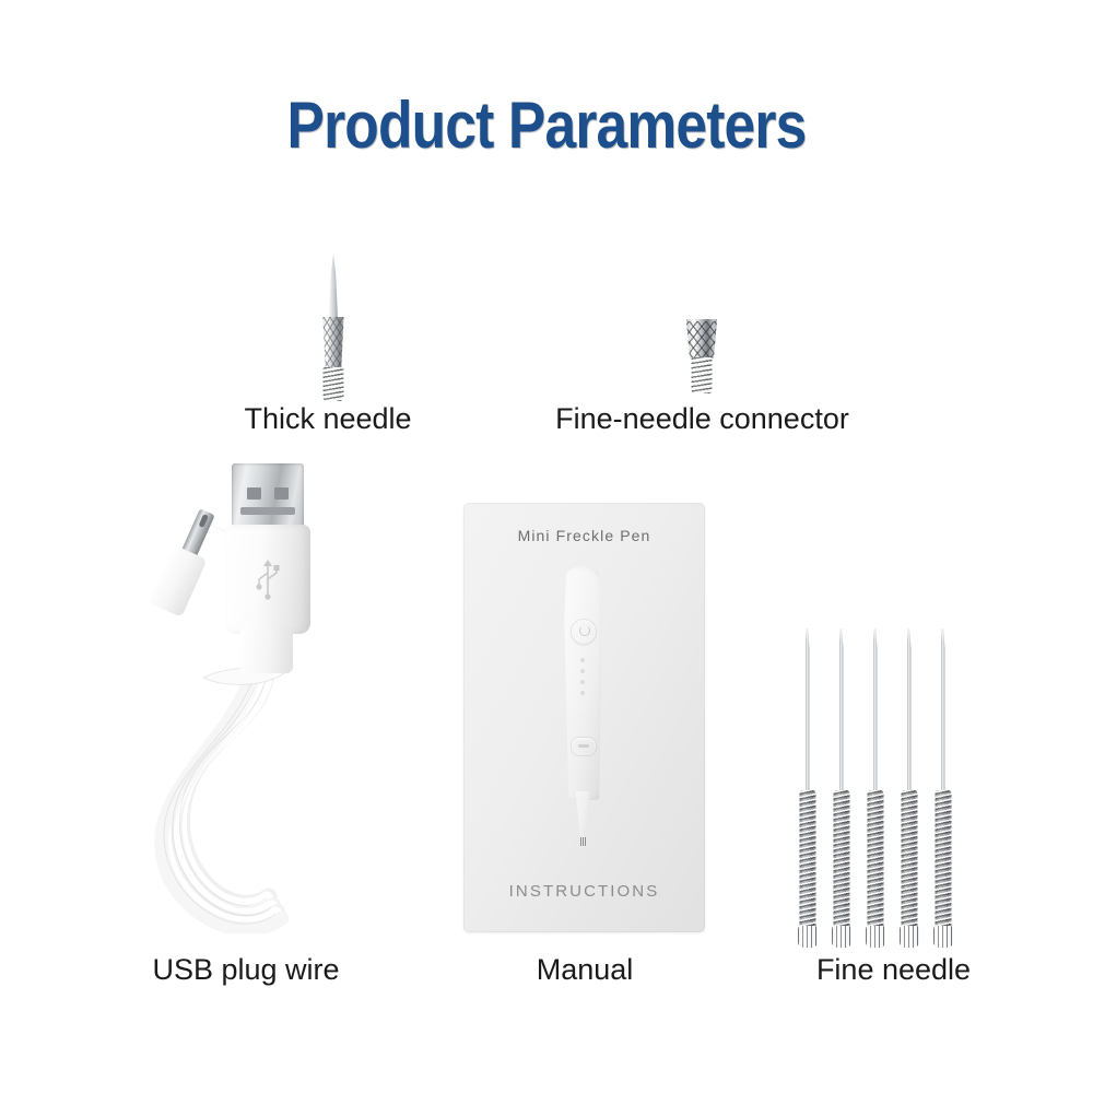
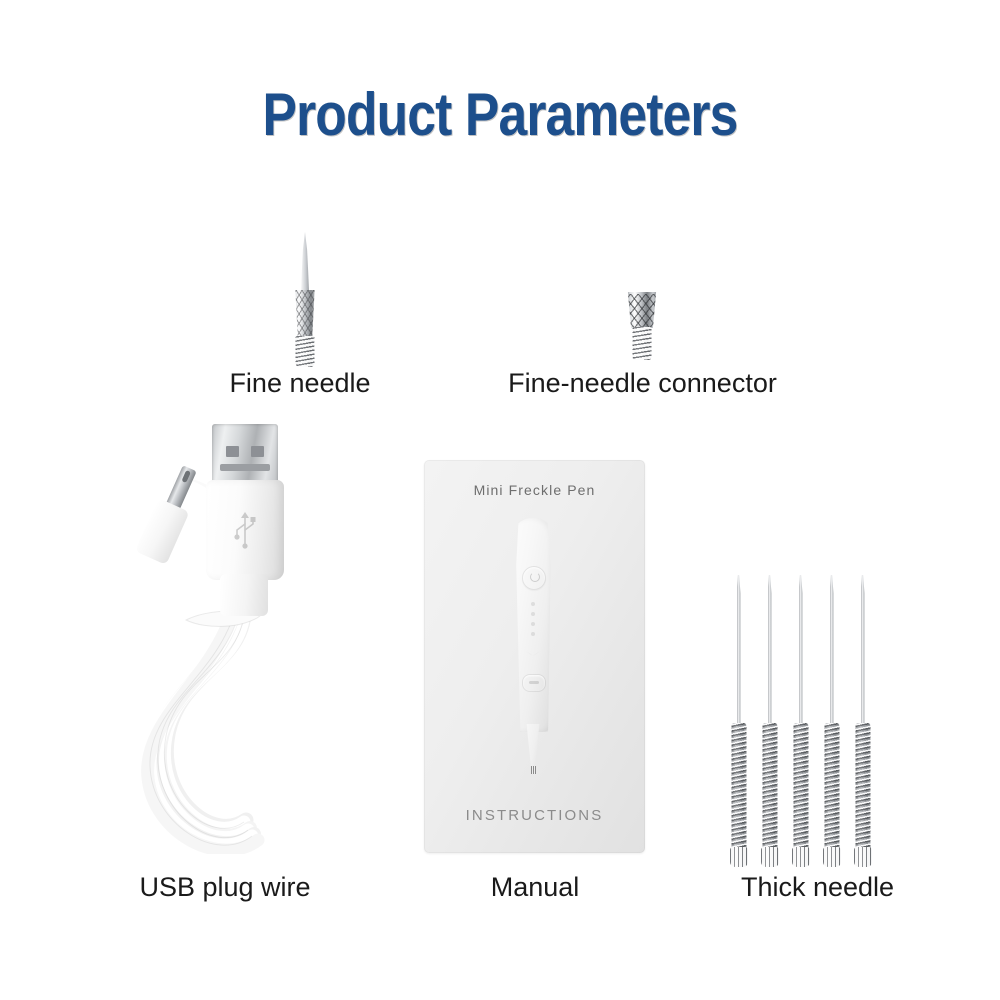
  Product Parameters
- Thick needle
+ Fine needle
  Fine-needle connector
  USB plug wire
  Mini Freckle Pen
  INSTRUCTIONS
  Manual
- Fine needle
+ Thick needle
